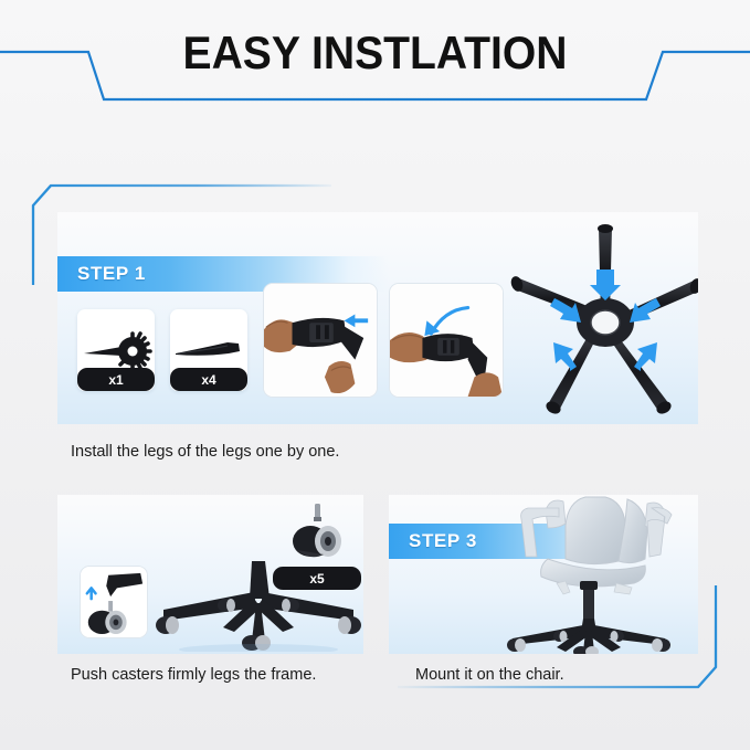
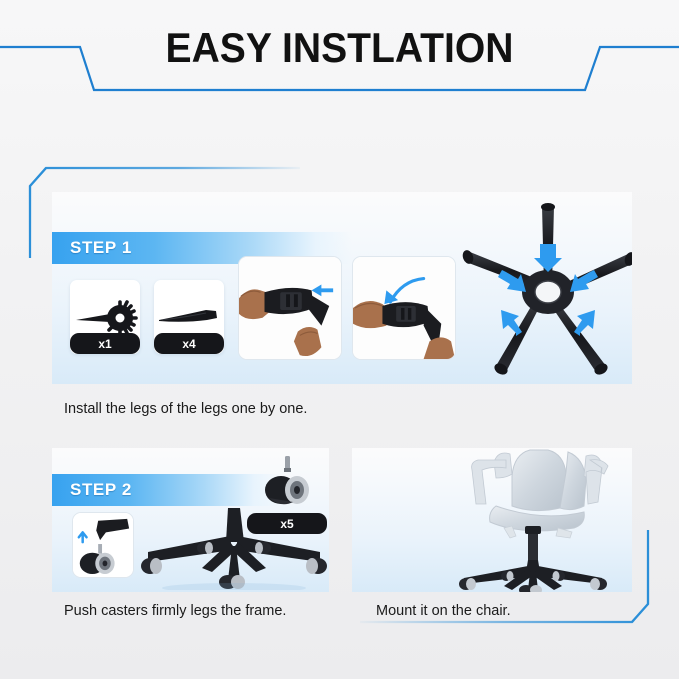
  EASY INSTLATION
  STEP 1
  x1
  x4
  Install the legs of the legs one by one.
+ STEP 2
  x5
  Push casters firmly legs the frame.
- STEP 3
  Mount it on the chair.
